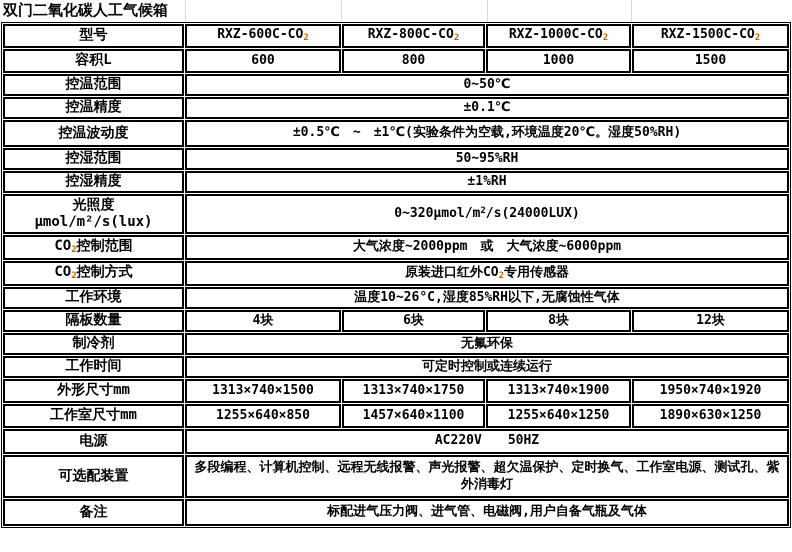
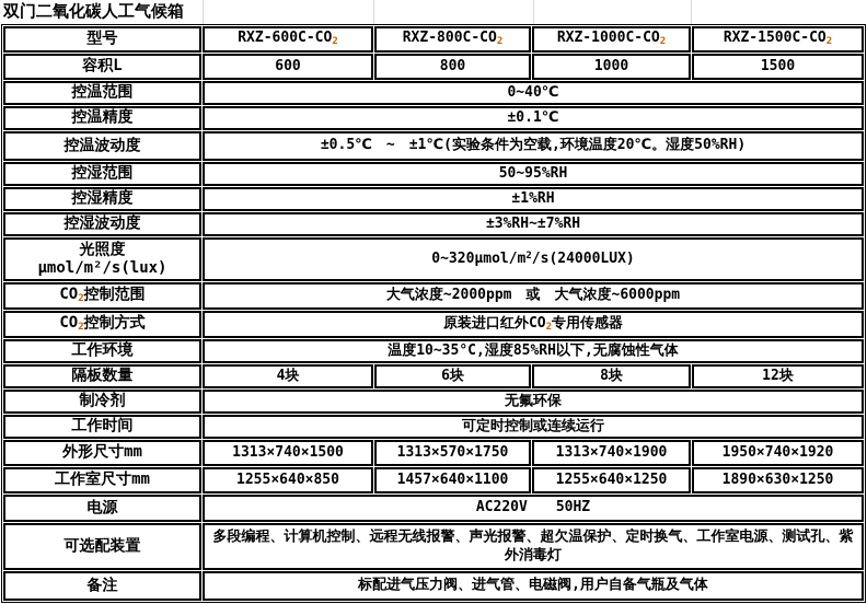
  双门二氧化碳人工气候箱
  型号	RXZ-600C-CO2	RXZ-800C-CO2	RXZ-1000C-CO2	RXZ-1500C-CO2
  容积L	600	800	1000	1500
- 控温范围	0~50℃
+ 控温范围	0~40℃
  控温精度	±0.1℃
  控温波动度	±0.5℃ ~ ±1℃(实验条件为空载,环境温度20℃。湿度50%RH)
  控湿范围	50~95%RH
  控湿精度	±1%RH
+ 控湿波动度	±3%RH~±7%RH
  光照度 μmol/m²/s(lux)	0~320μmol/m2/s(24000LUX)
  CO2控制范围	大气浓度~2000ppm 或 大气浓度~6000ppm
  CO2控制方式	原装进口红外CO2专用传感器
- 工作环境	温度10~26°C,湿度85%RH以下,无腐蚀性气体
+ 工作环境	温度10~35°C,湿度85%RH以下,无腐蚀性气体
  隔板数量	4块	6块	8块	12块
  制冷剂	无氟环保
  工作时间	可定时控制或连续运行
- 外形尺寸mm	1313×740×1500	1313×740×1750	1313×740×1900	1950×740×1920
+ 外形尺寸mm	1313×740×1500	1313×570×1750	1313×740×1900	1950×740×1920
  工作室尺寸mm	1255×640×850	1457×640×1100	1255×640×1250	1890×630×1250
  电源	AC220V 50HZ
  可选配装置	多段编程、计算机控制、远程无线报警、声光报警、超欠温保护、定时换气、工作室电源、测试孔、紫外消毒灯
  备注	标配进气压力阀、进气管、电磁阀,用户自备气瓶及气体
